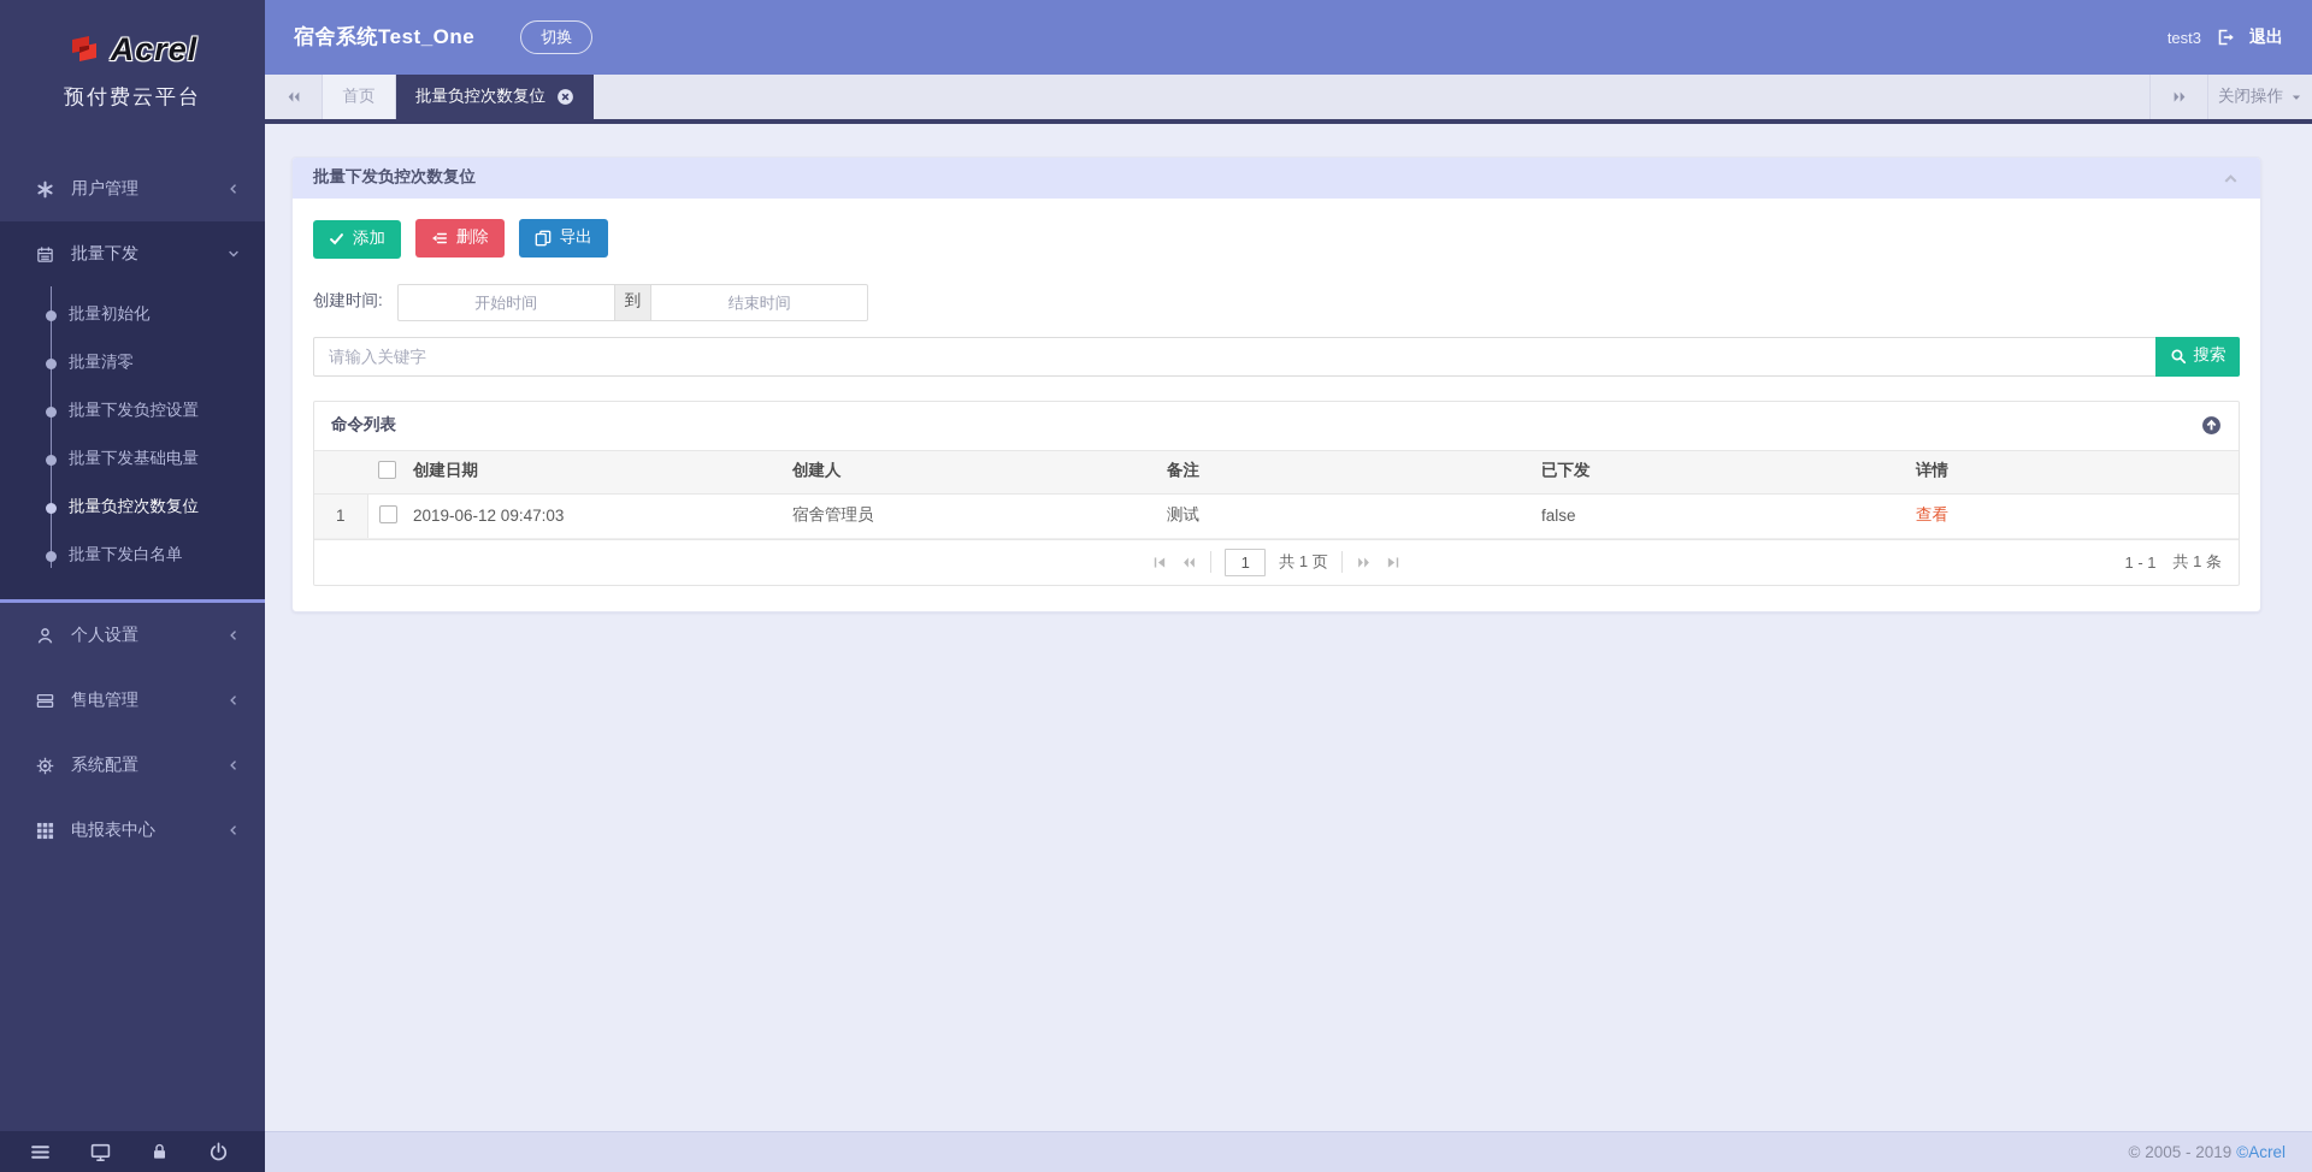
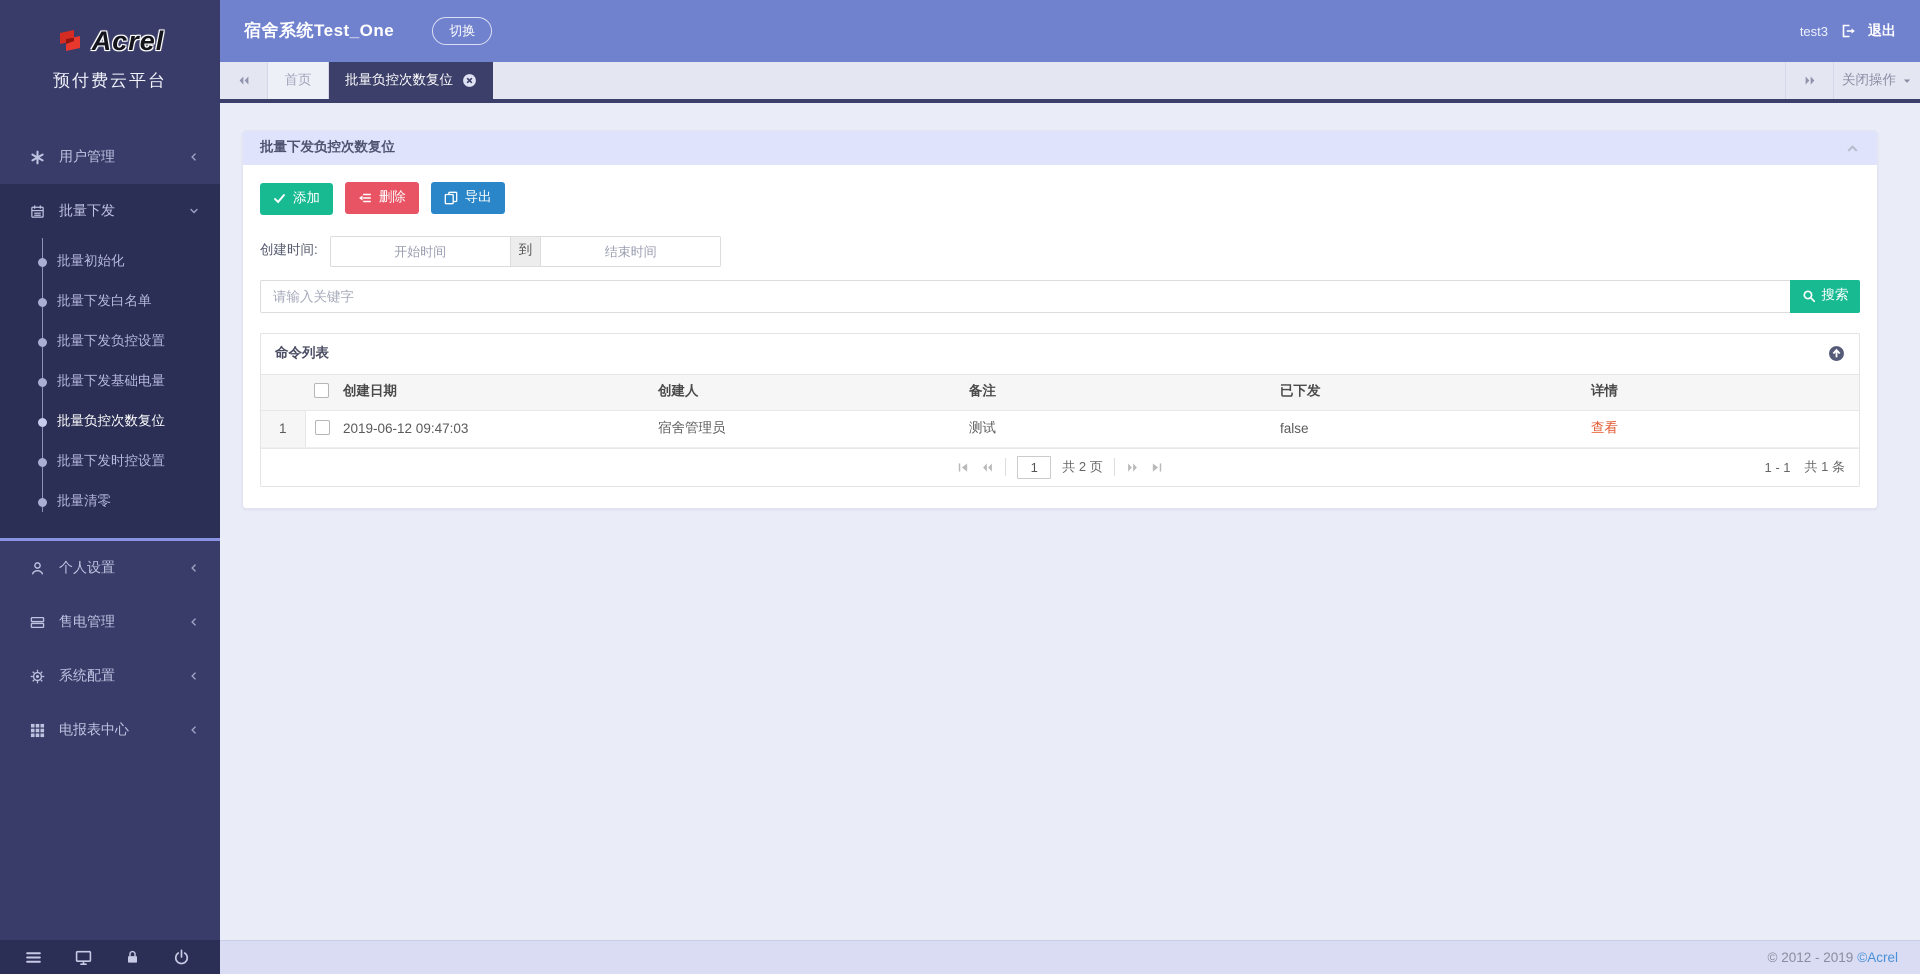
  Acrel
  预付费云平台
  用户管理
  批量下发
  批量初始化
- 批量清零
+ 批量下发白名单
  批量下发负控设置
  批量下发基础电量
  批量负控次数复位
+ 批量下发时控设置
- 批量下发白名单
+ 批量清零
  个人设置
  售电管理
  系统配置
  电报表中心
  宿舍系统Test_One
  切换
  test3
  退出
  首页
  批量负控次数复位
  关闭操作
  批量下发负控次数复位
  添加
  删除
  导出
  创建时间:
  开始时间
  到
  结束时间
  请输入关键字
  搜索
  命令列表
  		创建日期	创建人	备注	已下发	详情
  1		2019-06-12 09:47:03	宿舍管理员	测试	false	查看
  1
- 共 1 页
+ 共 2 页
  1 - 1
  共 1 条
- © 2005 - 2019
+ © 2012 - 2019
  ©Acrel
